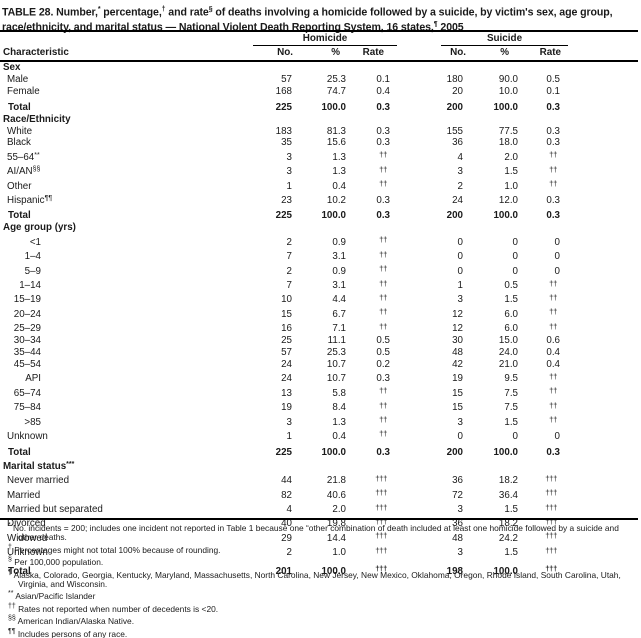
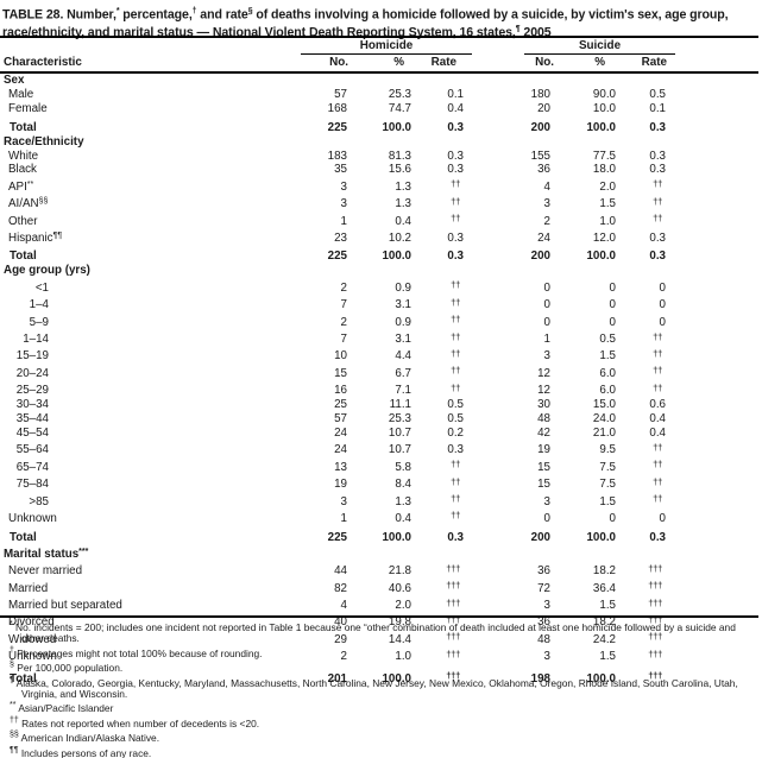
  TABLE 28. Number, percentage, and rate of deaths involving a homicide followed by a suicide, by victim's sex, age group, race/ethnicity, and marital status — National Violent Death Reporting System, 16 states, 2005
  Homicide
  Suicide
  Characteristic
  No.
  %
  Rate
  No.
  %
  Rate
  Sex
  Male	57	25.3	0.1	180	90.0	0.5
  Female	168	74.7	0.4	20	10.0	0.1
  Total	225	100.0	0.3	200	100.0	0.3
  Race/Ethnicity
  White	183	81.3	0.3	155	77.5	0.3
  Black	35	15.6	0.3	36	18.0	0.3
- 55–64	3	1.3	††	4	2.0	††
+ API	3	1.3	††	4	2.0	††
  AI/AN	3	1.3	††	3	1.5	††
  Other	1	0.4	††	2	1.0	††
  Hispanic	23	10.2	0.3	24	12.0	0.3
  Total	225	100.0	0.3	200	100.0	0.3
  Age group (yrs)
  <1	2	0.9	††	0	0	0
  1–4	7	3.1	††	0	0	0
  5–9	2	0.9	††	0	0	0
  1–14	7	3.1	††	1	0.5	††
  15–19	10	4.4	††	3	1.5	††
  20–24	15	6.7	††	12	6.0	††
  25–29	16	7.1	††	12	6.0	††
  30–34	25	11.1	0.5	30	15.0	0.6
  35–44	57	25.3	0.5	48	24.0	0.4
  45–54	24	10.7	0.2	42	21.0	0.4
- API	24	10.7	0.3	19	9.5	††
+ 55–64	24	10.7	0.3	19	9.5	††
  65–74	13	5.8	††	15	7.5	††
  75–84	19	8.4	††	15	7.5	††
  >85	3	1.3	††	3	1.5	††
  Unknown	1	0.4	††	0	0	0
  Total	225	100.0	0.3	200	100.0	0.3
  Marital status
  Never married	44	21.8	†††	36	18.2	†††
  Married	82	40.6	†††	72	36.4	†††
  Married but separated	4	2.0	†††	3	1.5	†††
  Divorced	40	19.8	†††	36	18.2	†††
  Widowed	29	14.4	†††	48	24.2	†††
  Unknown	2	1.0	†††	3	1.5	†††
  Total	201	100.0	†††	198	100.0	†††
  No. incidents = 200; includes one incident not reported in Table 1 because one “other combination of death included at least one homicide followed by a suicide and other deaths.
  Percentages might not total 100% because of rounding.
  Per 100,000 population.
  Alaska, Colorado, Georgia, Kentucky, Maryland, Massachusetts, North Carolina, New Jersey, New Mexico, Oklahoma, Oregon, Rhode Island, South Carolina, Utah, Virginia, and Wisconsin.
  Asian/Pacific Islander
  Rates not reported when number of decedents is <20.
  American Indian/Alaska Native.
  Includes persons of any race.
